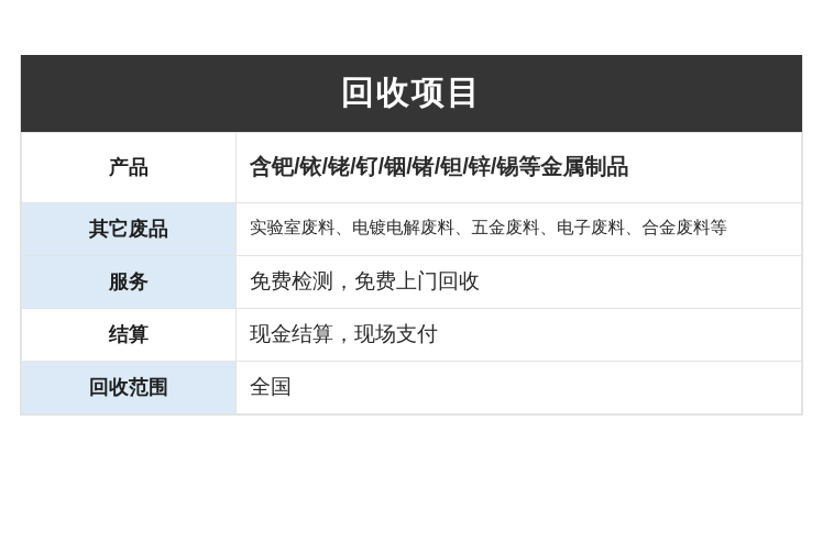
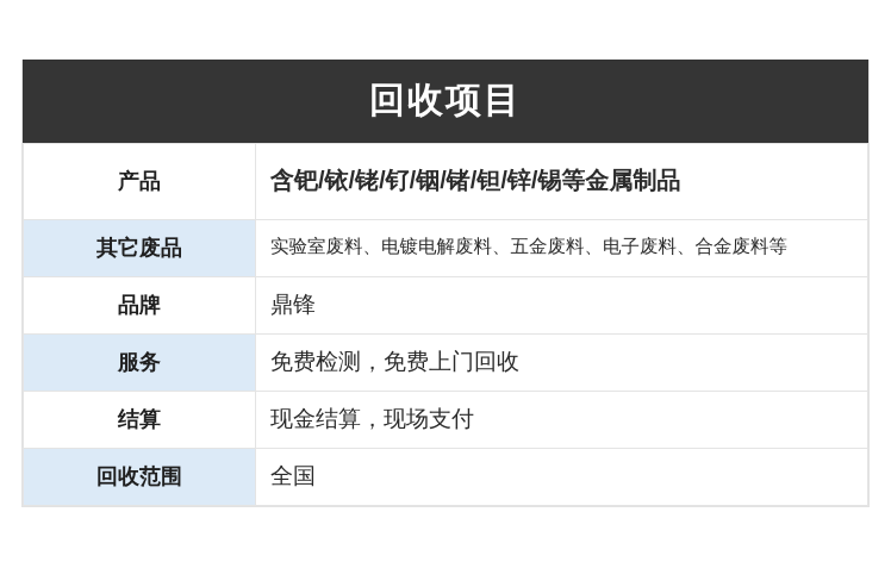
  回收项目
  产品	含钯/铱/铑/钌/铟/锗/钽/锌/锡等金属制品
  其它废品	实验室废料、电镀电解废料、五金废料、电子废料、合金废料等
+ 品牌	鼎锋
  服务	免费检测，免费上门回收
  结算	现金结算，现场支付
  回收范围	全国
